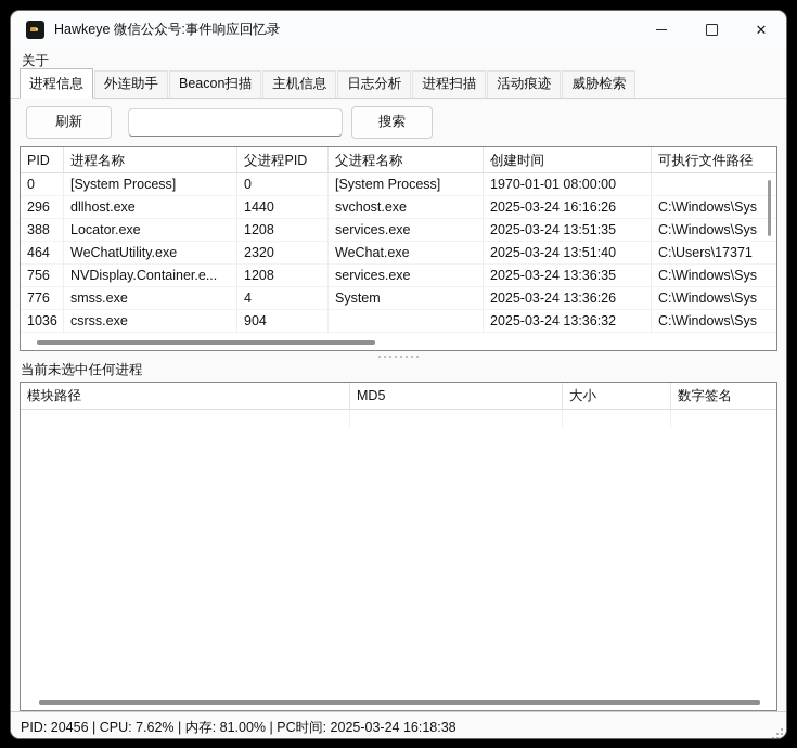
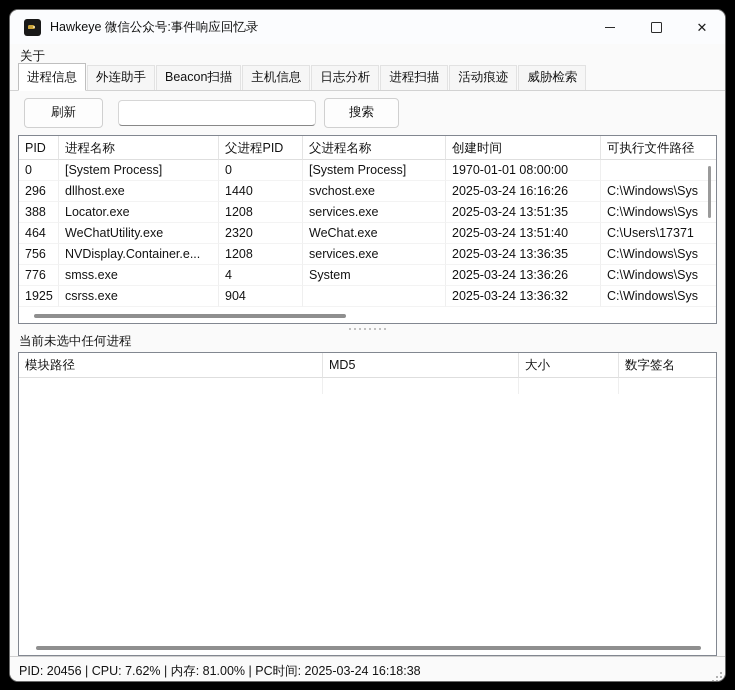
  Hawkeye 微信公众号:事件响应回忆录
  ✕
  关于
  进程信息
  外连助手
  Beacon扫描
  主机信息
  日志分析
  进程扫描
  活动痕迹
  威胁检索
  刷新
  搜索
  PID
  进程名称
  父进程PID
  父进程名称
  创建时间
  可执行文件路径
  0
  [System Process]
  0
  [System Process]
  1970-01-01 08:00:00
  296
  dllhost.exe
  1440
  svchost.exe
  2025-03-24 16:16:26
  C:\Windows\Sys
  388
  Locator.exe
  1208
  services.exe
  2025-03-24 13:51:35
  C:\Windows\Sys
  464
  WeChatUtility.exe
  2320
  WeChat.exe
  2025-03-24 13:51:40
  C:\Users\17371
  756
  NVDisplay.Container.e...
  1208
  services.exe
  2025-03-24 13:36:35
  C:\Windows\Sys
  776
  smss.exe
  4
  System
  2025-03-24 13:36:26
  C:\Windows\Sys
- 1036
+ 1925
  csrss.exe
  904
  2025-03-24 13:36:32
  C:\Windows\Sys
  当前未选中任何进程
  模块路径
  MD5
  大小
  数字签名
  PID: 20456 | CPU: 7.62% | 内存: 81.00% | PC时间: 2025-03-24 16:18:38
